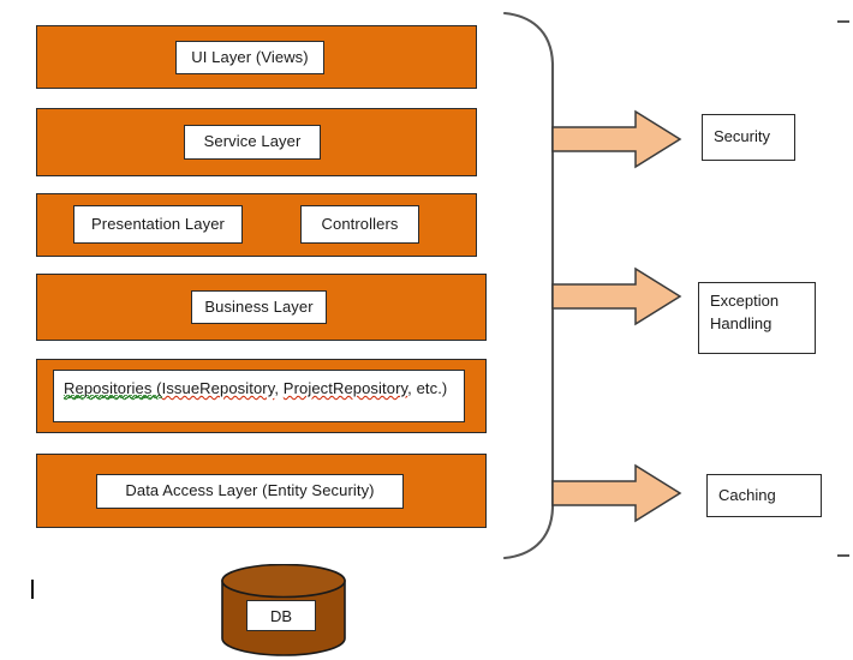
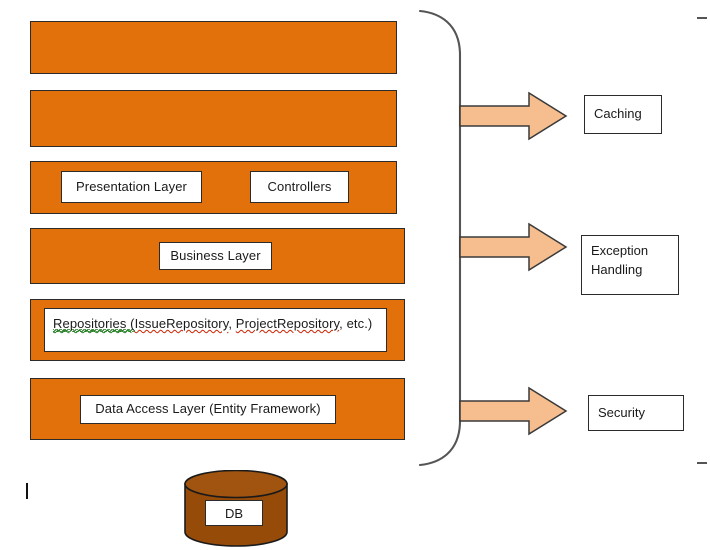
- UI Layer (Views)
- Service Layer
  Presentation Layer
  Controllers
  Business Layer
  Repositories (IssueRepository, ProjectRepository, etc.)
- Data Access Layer (Entity Security)
+ Data Access Layer (Entity Framework)
  DB
- Security
+ Caching
  Exception
  Handling
- Caching
+ Security
